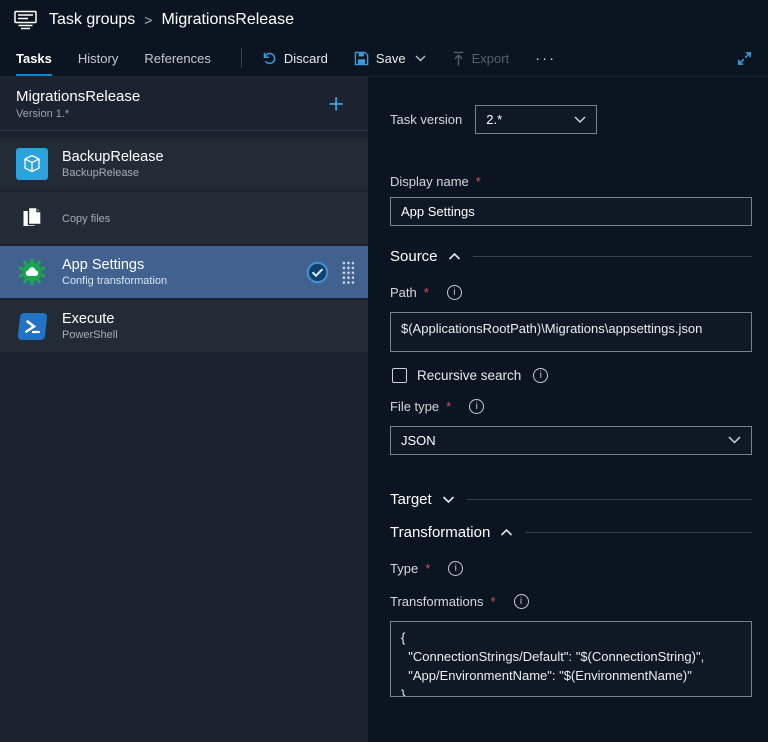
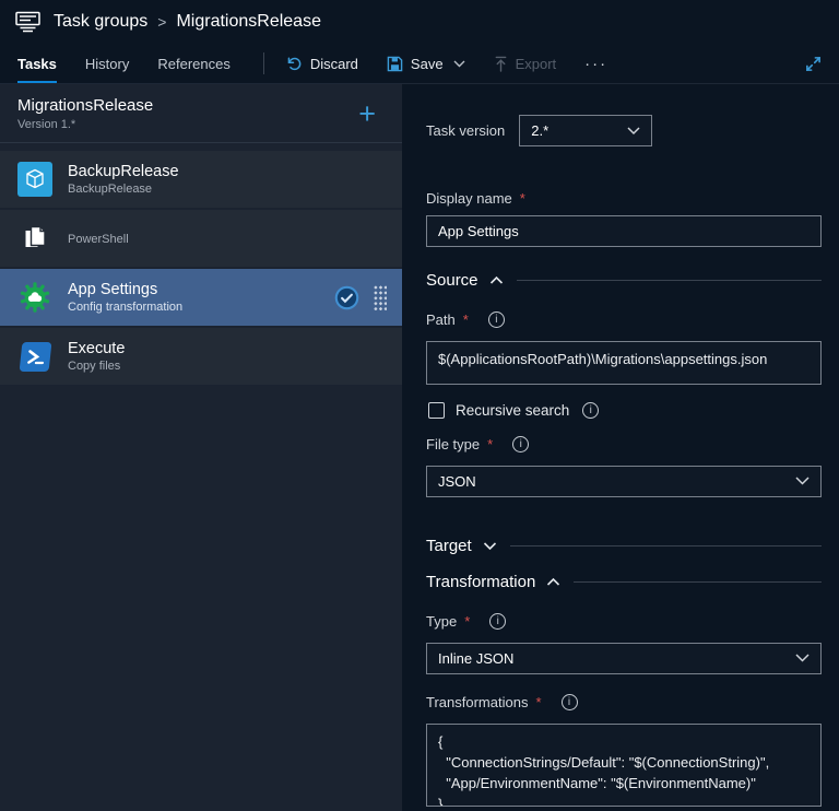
  Task groups
  >
  MigrationsRelease
  Tasks
  History
  References
  Discard
  Save
  Export
  ···
  MigrationsRelease
  Version 1.*
  +
  BackupRelease
  BackupRelease
- Copy files
+ PowerShell
  App Settings
  Config transformation
  Execute
- PowerShell
+ Copy files
  Task version
  2.*
  Display name
  *
  App Settings
  Source
  Path
  *
  i
  $(ApplicationsRootPath)\Migrations\appsettings.json
  Recursive search
  i
  File type
  *
  i
  JSON
  Target
  Transformation
  Type
  *
  i
+ Inline JSON
  Transformations
  *
  i
  {
  "ConnectionStrings/Default": "$(ConnectionString)",
  "App/EnvironmentName": "$(EnvironmentName)"
